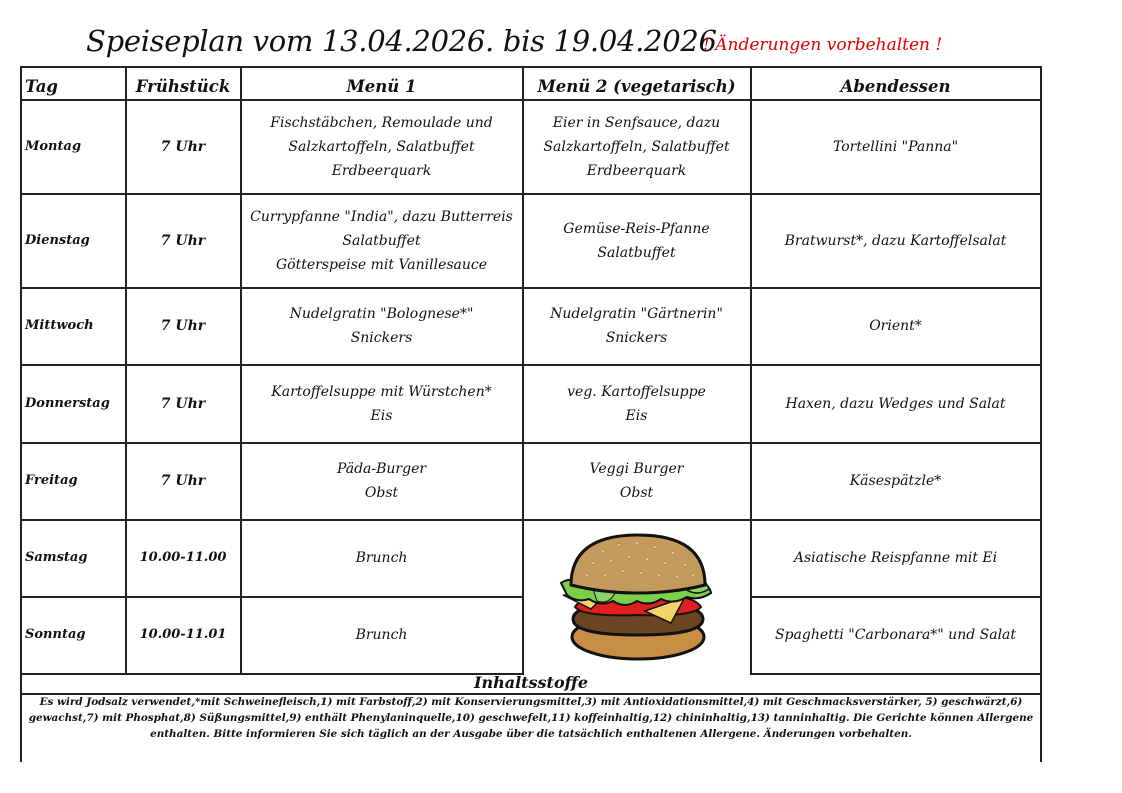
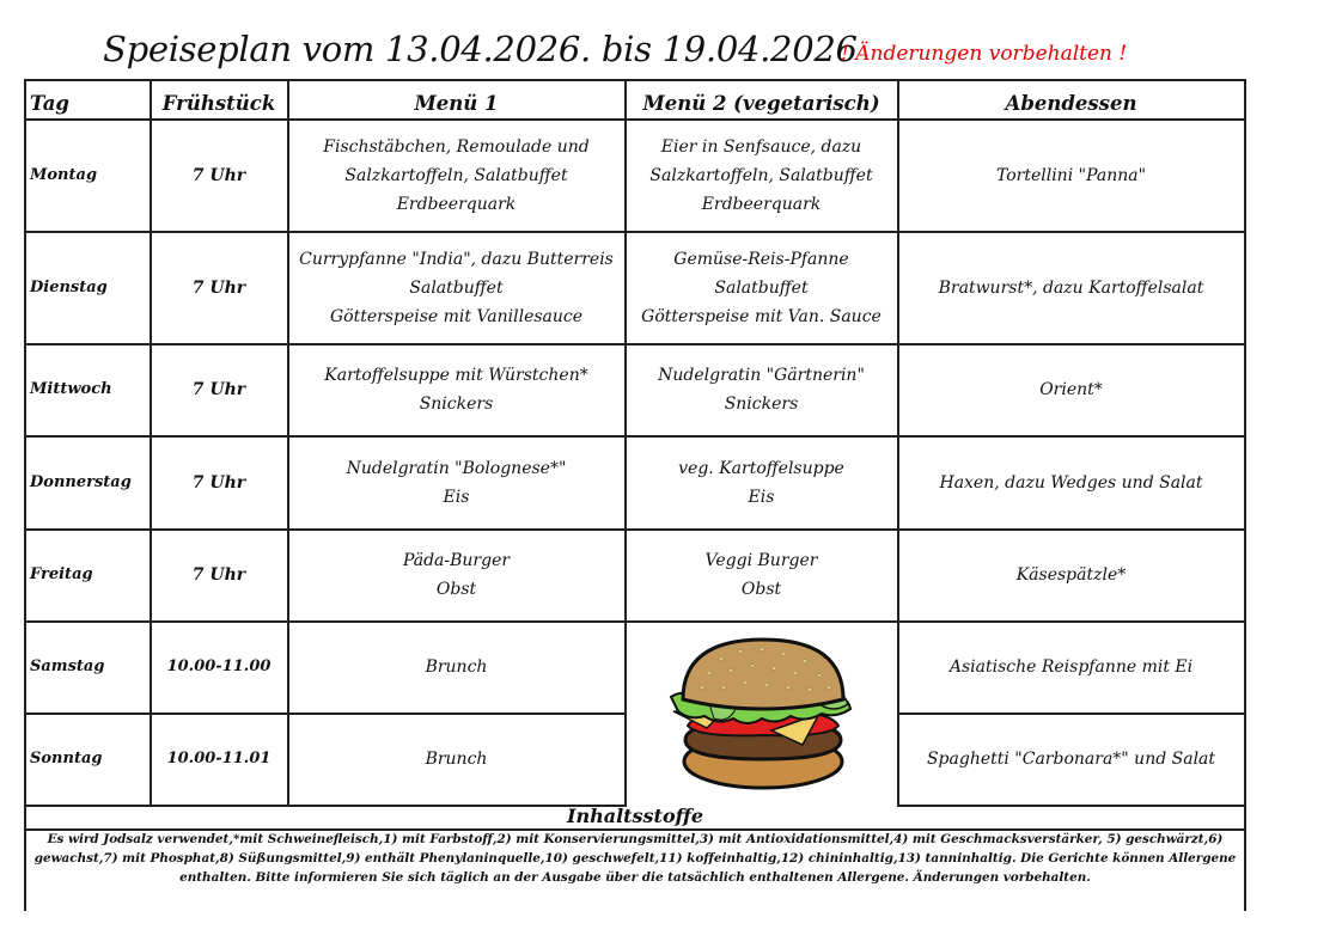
  Speiseplan vom 13.04.2026. bis 19.04.2026
  ! Änderungen vorbehalten !
  Tag
  Frühstück
  Menü 1
  Menü 2 (vegetarisch)
  Abendessen
  Montag
  7 Uhr
  Fischstäbchen, Remoulade und
  Salzkartoffeln, Salatbuffet
  Erdbeerquark
  Eier in Senfsauce, dazu
  Salzkartoffeln, Salatbuffet
  Erdbeerquark
  Tortellini "Panna"
  Dienstag
  7 Uhr
  Currypfanne "India", dazu Butterreis
  Salatbuffet
  Götterspeise mit Vanillesauce
  Gemüse-Reis-Pfanne
  Salatbuffet
+ Götterspeise mit Van. Sauce
  Bratwurst*, dazu Kartoffelsalat
  Mittwoch
  7 Uhr
- Nudelgratin "Bolognese*"
+ Kartoffelsuppe mit Würstchen*
  Snickers
  Nudelgratin "Gärtnerin"
  Snickers
  Orient*
  Donnerstag
  7 Uhr
- Kartoffelsuppe mit Würstchen*
+ Nudelgratin "Bolognese*"
  Eis
  veg. Kartoffelsuppe
  Eis
  Haxen, dazu Wedges und Salat
  Freitag
  7 Uhr
  Päda-Burger
  Obst
  Veggi Burger
  Obst
  Käsespätzle*
  Samstag
  10.00-11.00
  Brunch
  Asiatische Reispfanne mit Ei
  Sonntag
  10.00-11.01
  Brunch
  Spaghetti "Carbonara*" und Salat
  Inhaltsstoffe
  Es wird Jodsalz verwendet,*mit Schweinefleisch,1) mit Farbstoff,2) mit Konservierungsmittel,3) mit Antioxidationsmittel,4) mit Geschmacksverstärker, 5) geschwärzt,6) gewachst,7) mit Phosphat,8) Süßungsmittel,9) enthält Phenylaninquelle,10) geschwefelt,11) koffeinhaltig,12) chininhaltig,13) tanninhaltig. Die Gerichte können Allergene enthalten. Bitte informieren Sie sich täglich an der Ausgabe über die tatsächlich enthaltenen Allergene. Änderungen vorbehalten.
